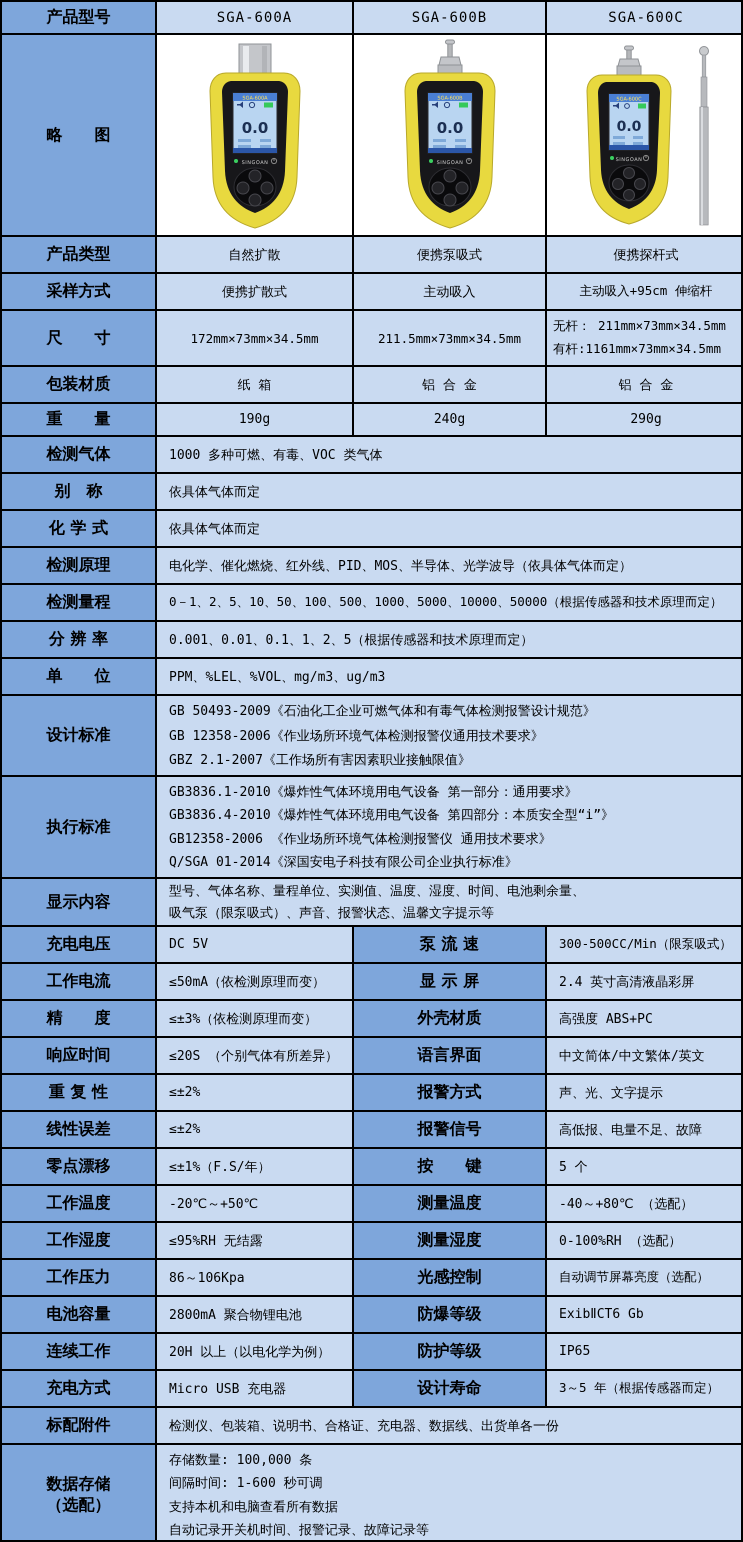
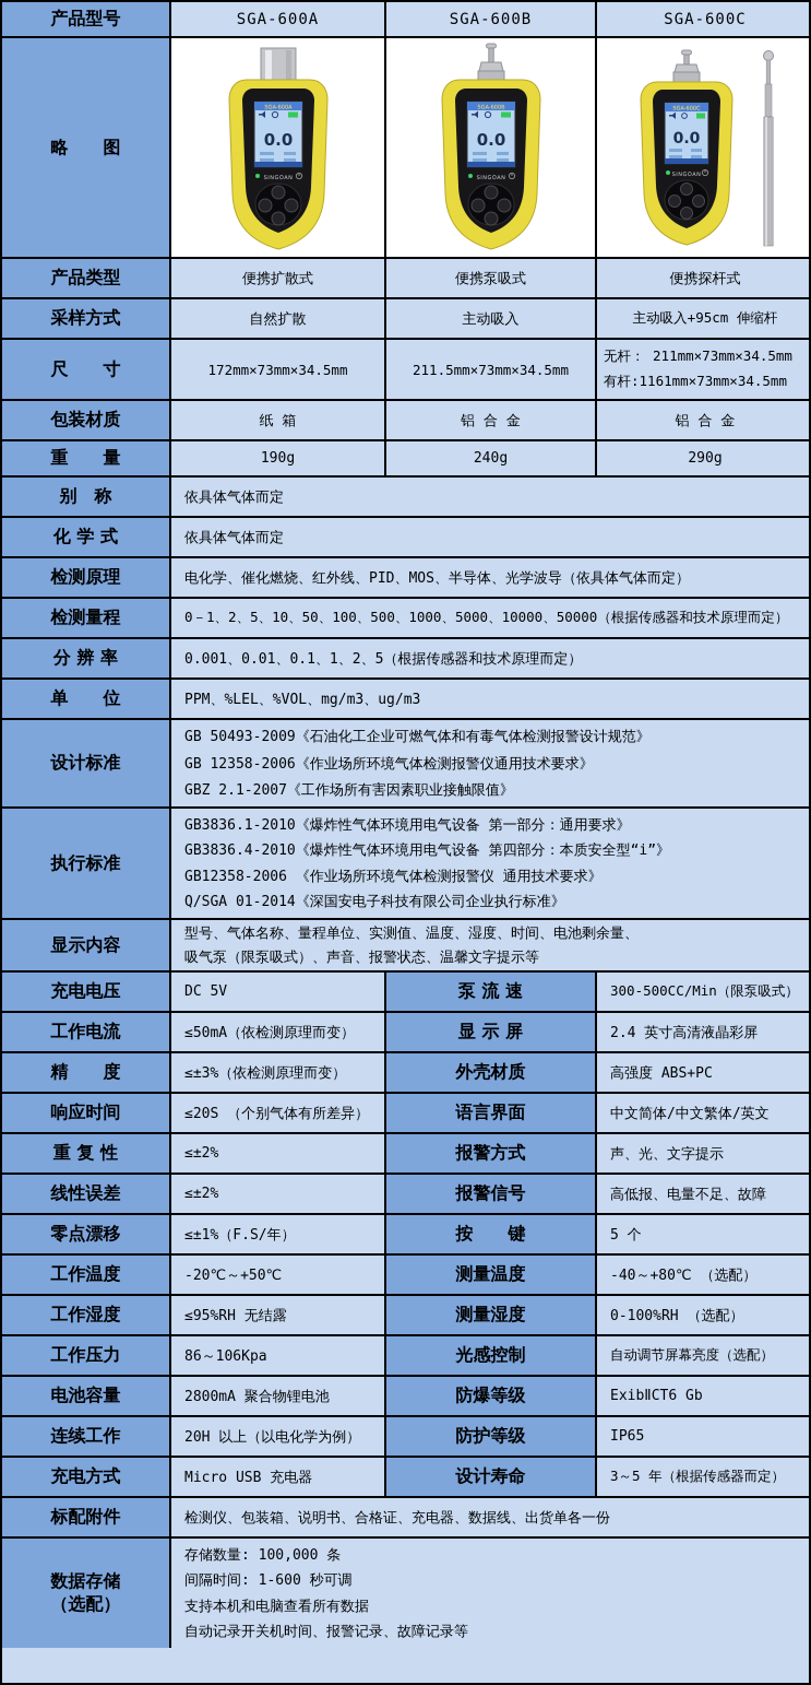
  产品型号
  SGA-600A
  SGA-600B
  SGA-600C
  略 图
  0.0
  0.0
  0.0
  产品类型
- 自然扩散
+ 便携扩散式
  便携泵吸式
  便携探杆式
  采样方式
- 便携扩散式
+ 自然扩散
  主动吸入
  主动吸入+95cm 伸缩杆
  尺 寸
  172mm×73mm×34.5mm
  211.5mm×73mm×34.5mm
  无杆： 211mm×73mm×34.5mm
  有杆:1161mm×73mm×34.5mm
  包装材质
  纸 箱
  铝 合 金
  铝 合 金
  重 量
  190g
  240g
  290g
- 检测气体
- 1000 多种可燃、有毒、VOC 类气体
  别 称
  依具体气体而定
  化 学 式
  依具体气体而定
  检测原理
  电化学、催化燃烧、红外线、PID、MOS、半导体、光学波导（依具体气体而定）
  检测量程
  0－1、2、5、10、50、100、500、1000、5000、10000、50000（根据传感器和技术原理而定）
  分 辨 率
  0.001、0.01、0.1、1、2、5（根据传感器和技术原理而定）
  单 位
  PPM、%LEL、%VOL、mg/m3、ug/m3
  设计标准
  GB 50493-2009《石油化工企业可燃气体和有毒气体检测报警设计规范》
  GB 12358-2006《作业场所环境气体检测报警仪通用技术要求》
  GBZ 2.1-2007《工作场所有害因素职业接触限值》
  执行标准
  GB3836.1-2010《爆炸性气体环境用电气设备 第一部分：通用要求》
  GB3836.4-2010《爆炸性气体环境用电气设备 第四部分：本质安全型“i”》
  GB12358-2006 《作业场所环境气体检测报警仪 通用技术要求》
  Q/SGA 01-2014《深国安电子科技有限公司企业执行标准》
  显示内容
  型号、气体名称、量程单位、实测值、温度、湿度、时间、电池剩余量、
  吸气泵（限泵吸式）、声音、报警状态、温馨文字提示等
  充电电压
  DC 5V
  泵 流 速
  300-500CC/Min（限泵吸式）
  工作电流
  ≤50mA（依检测原理而变）
  显 示 屏
  2.4 英寸高清液晶彩屏
  精 度
  ≤±3%（依检测原理而变）
  外壳材质
  高强度 ABS+PC
  响应时间
  ≤20S （个别气体有所差异）
  语言界面
  中文简体/中文繁体/英文
  重 复 性
  ≤±2%
  报警方式
  声、光、文字提示
  线性误差
  ≤±2%
  报警信号
  高低报、电量不足、故障
  零点漂移
  ≤±1%（F.S/年）
  按 键
  5 个
  工作温度
  -20℃～+50℃
  测量温度
  -40～+80℃ （选配）
  工作湿度
  ≤95%RH 无结露
  测量湿度
  0-100%RH （选配）
  工作压力
  86～106Kpa
  光感控制
  自动调节屏幕亮度（选配）
  电池容量
  2800mA 聚合物锂电池
  防爆等级
  ExibⅡCT6 Gb
  连续工作
  20H 以上（以电化学为例）
  防护等级
  IP65
  充电方式
  Micro USB 充电器
  设计寿命
  3～5 年（根据传感器而定）
  标配附件
  检测仪、包装箱、说明书、合格证、充电器、数据线、出货单各一份
  数据存储
  （选配）
  存储数量: 100,000 条
  间隔时间: 1-600 秒可调
  支持本机和电脑查看所有数据
  自动记录开关机时间、报警记录、故障记录等
